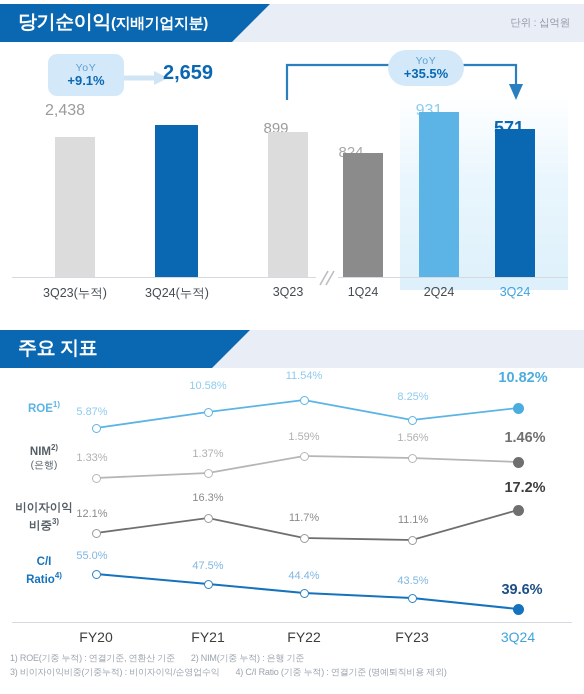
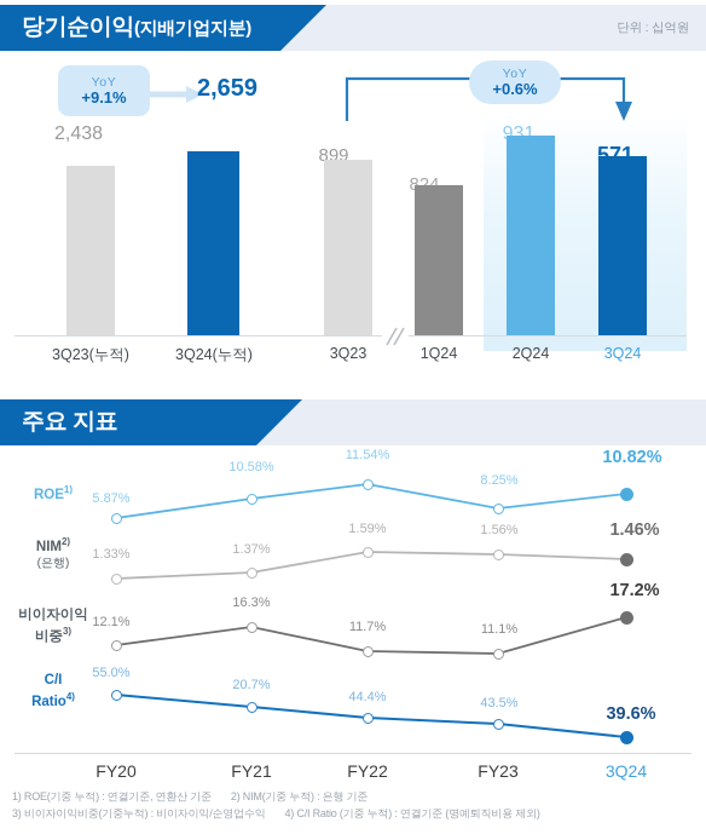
  당기순이익(지배기업지분)
  단위 : 십억원
  YoY
  +9.1%
  2,438
  2,659
  3Q23(누적)
  3Q24(누적)
  YoY
- +35.5%
+ +0.6%
  899
  931
  571
  3Q23
  1Q24
  2Q24
  3Q24
  주요 지표
  ROE1)
  NIM2)
  (은행)
  비이자이익
  비중3)
  C/I
  Ratio4)
  5.87%
  10.58%
  11.54%
  8.25%
  10.82%
  1.33%
  1.37%
  1.59%
  1.56%
  1.46%
  12.1%
  16.3%
  11.7%
  11.1%
  17.2%
  55.0%
- 47.5%
+ 20.7%
  44.4%
  43.5%
  39.6%
  FY20
  FY21
  FY22
  FY23
  3Q24
  1) ROE(기중 누적) : 연결기준, 연환산 기준 2) NIM(기중 누적) : 은행 기준
  3) 비이자이익비중(기중누적) : 비이자이익/순영업수익 4) C/I Ratio (기중 누적) : 연결기준 (명예퇴직비용 제외)
